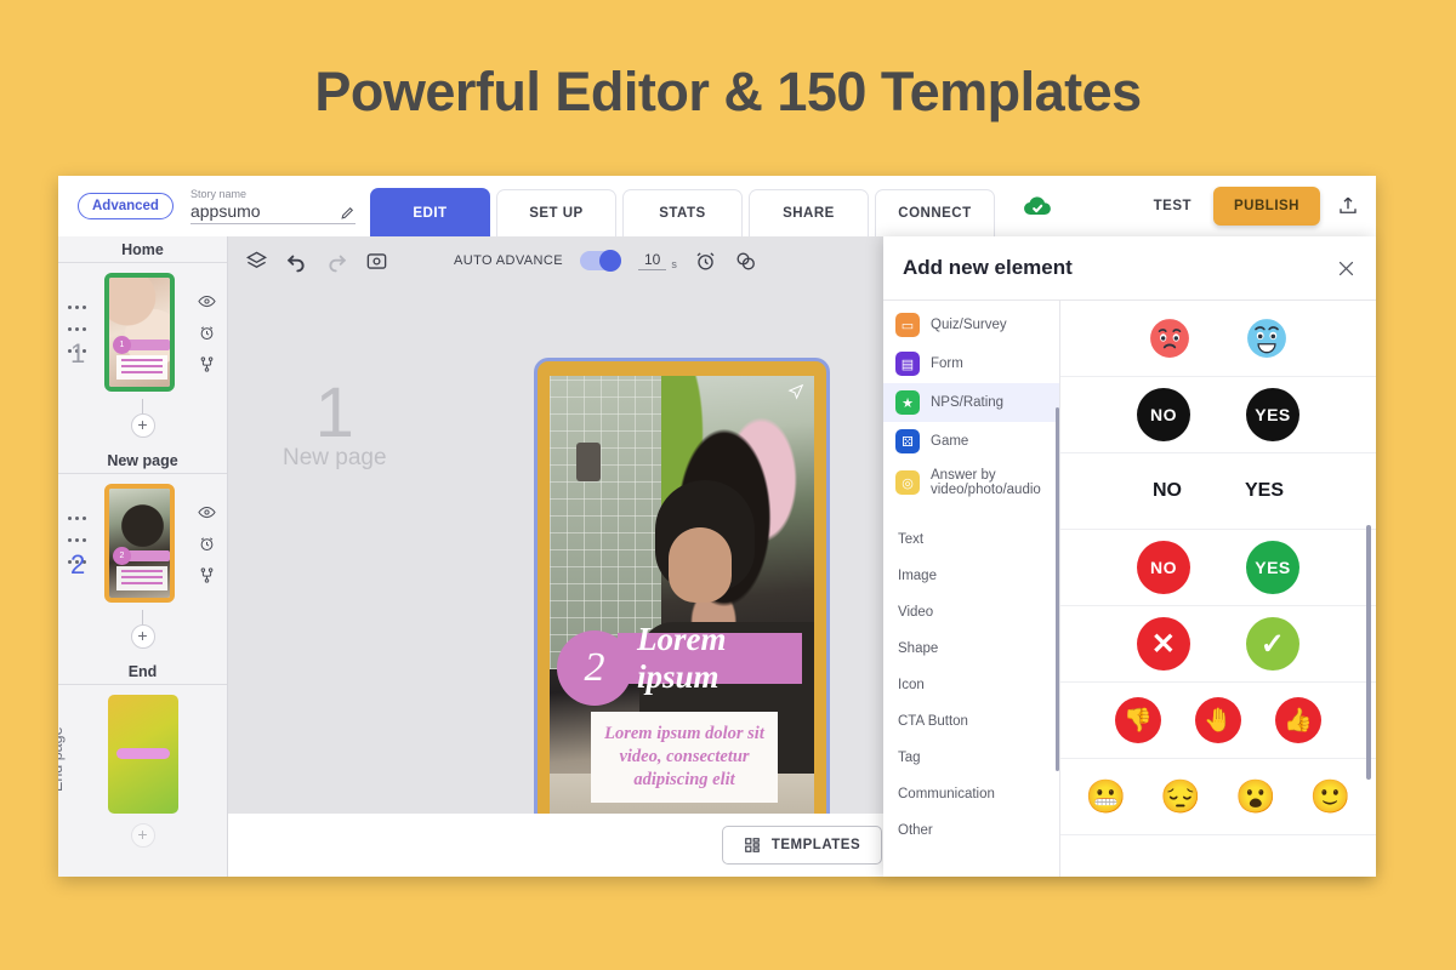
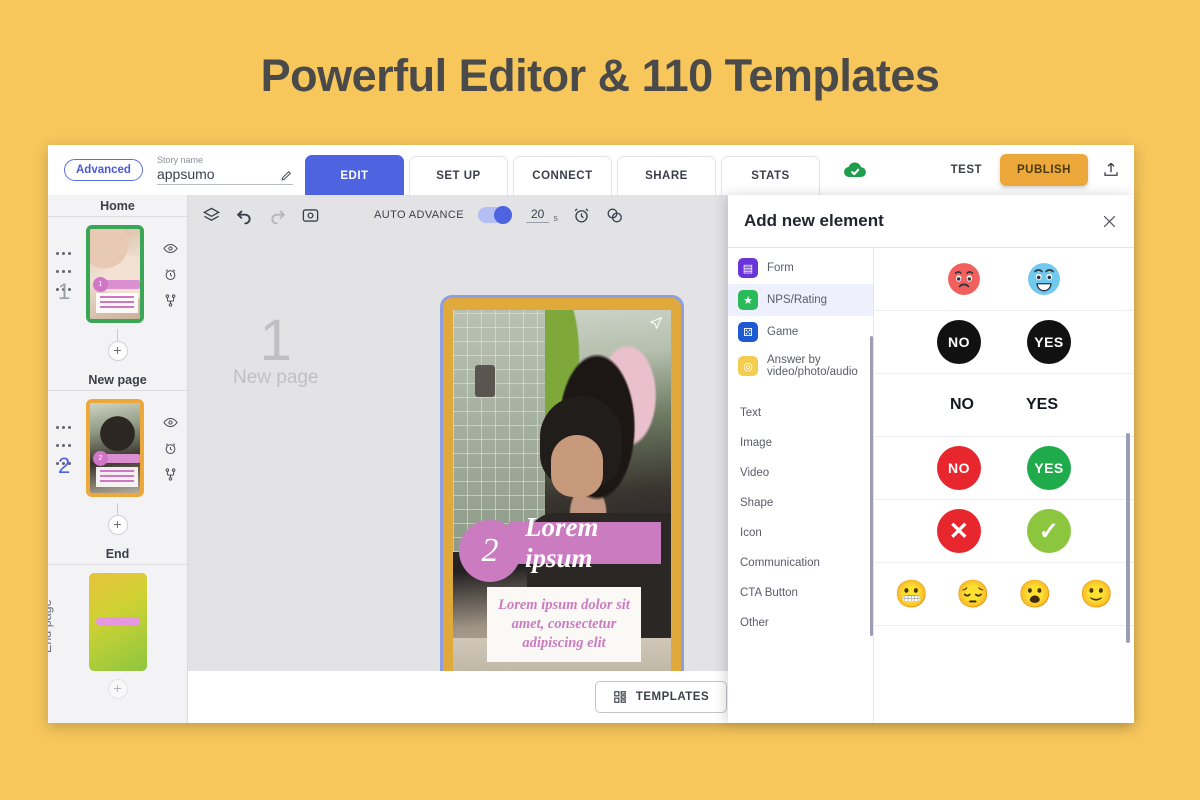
- Powerful Editor & 150 Templates
+ Powerful Editor & 110 Templates
  Advanced
  Story name
  appsumo
  EDIT
  SET UP
- STATS
+ CONNECT
  SHARE
- CONNECT
+ STATS
  TEST
  PUBLISH
  Home
  1
  +
  New page
  2
  +
  End
  +
  AUTO ADVANCE
- 10
+ 20
  s
  1
  New page
  2
  Lorem ipsum
- Lorem ipsum dolor sit video, consectetur adipiscing elit
+ Lorem ipsum dolor sit amet, consectetur adipiscing elit
  TEMPLATES
  Add new element
- ▭
- Quiz/Survey
  ▤
  Form
  ★
  NPS/Rating
  ⚄
  Game
  ◎
  Answer by video/photo/audio
  Text
  Image
  Video
  Shape
  Icon
- CTA Button
+ Communication
- Tag
- Communication
+ CTA Button
  Other
  NO
  YES
  NO
  YES
  NO
  YES
  ✕
  ✓
- 👎
- 🤚
- 👍
  😬
  😔
  😮
  🙂
